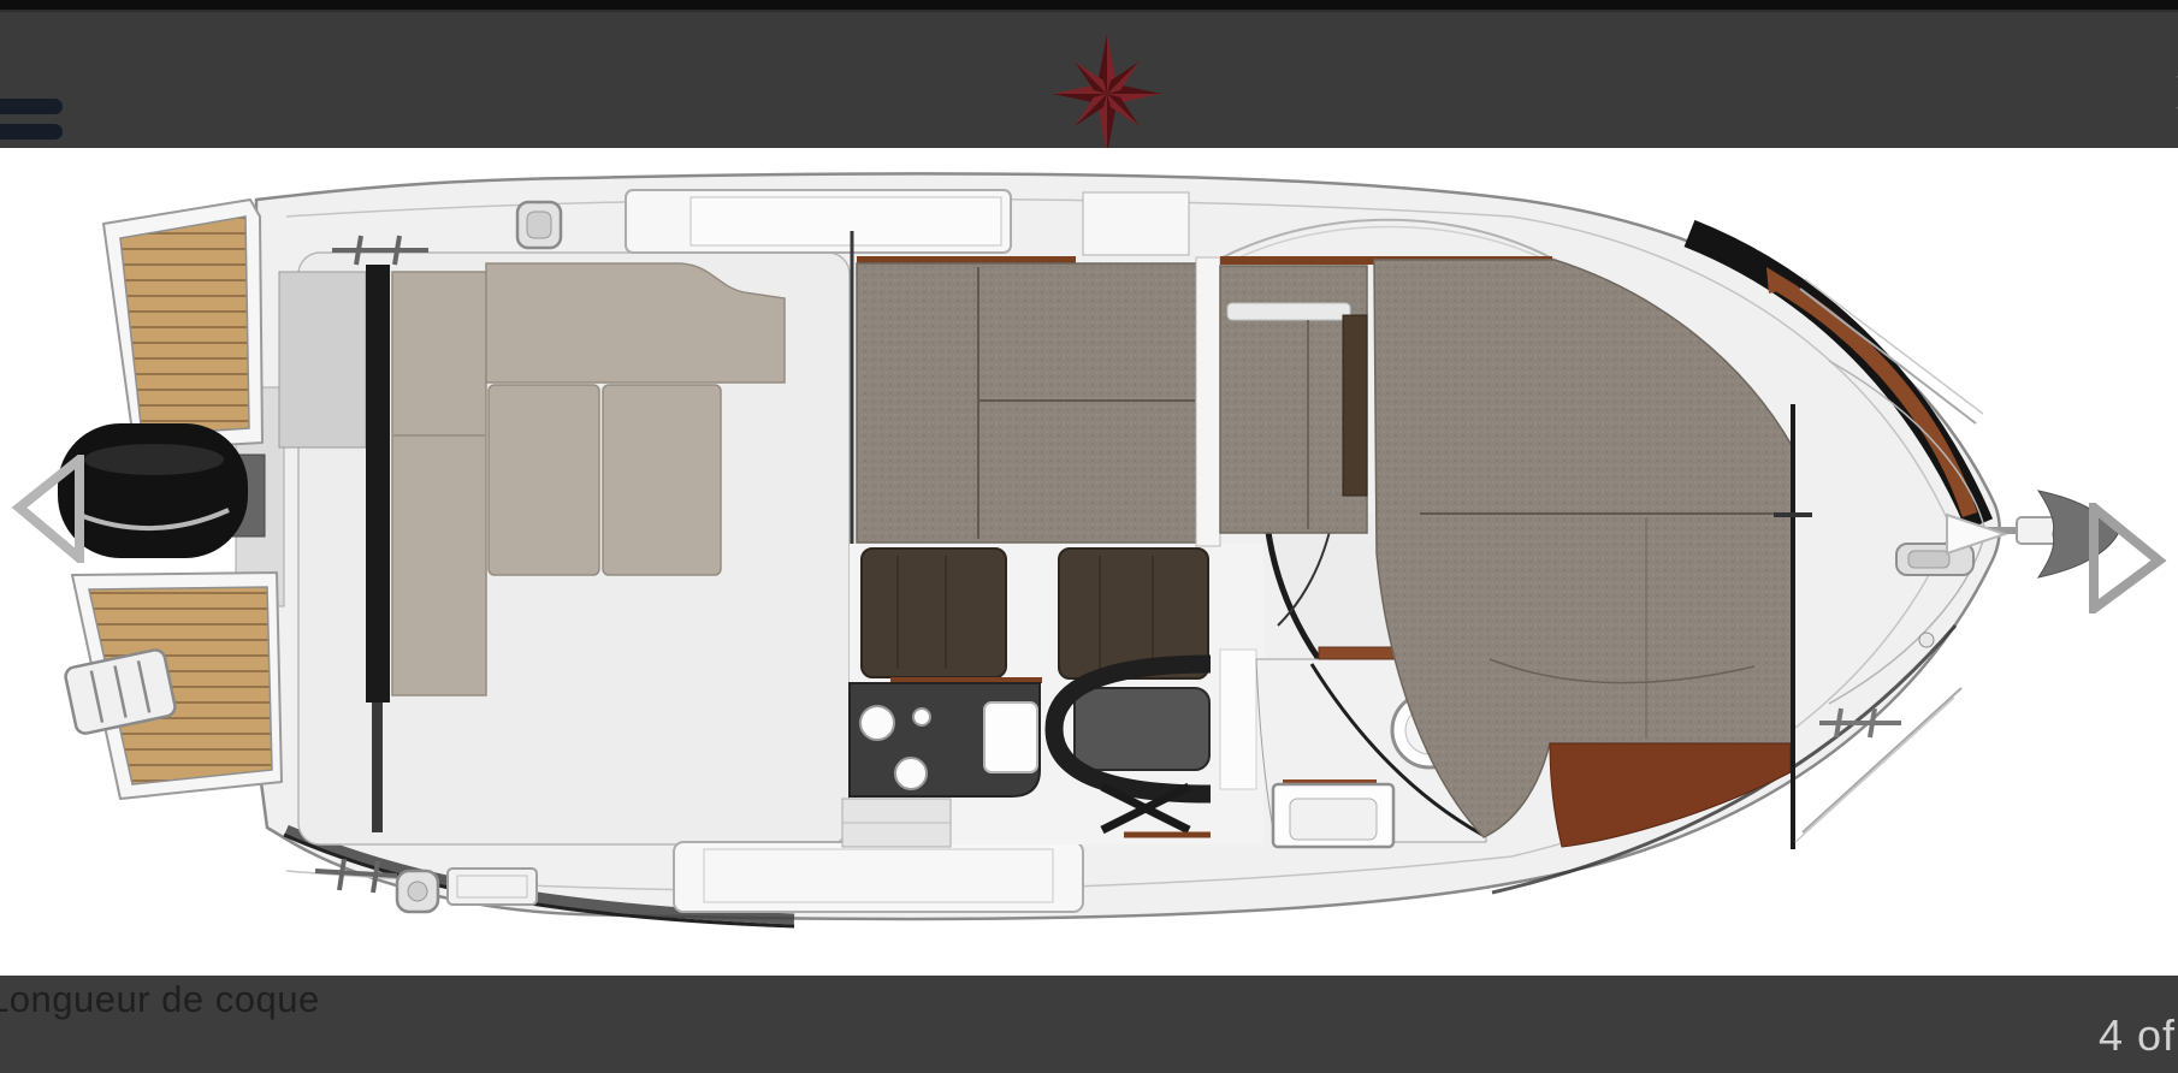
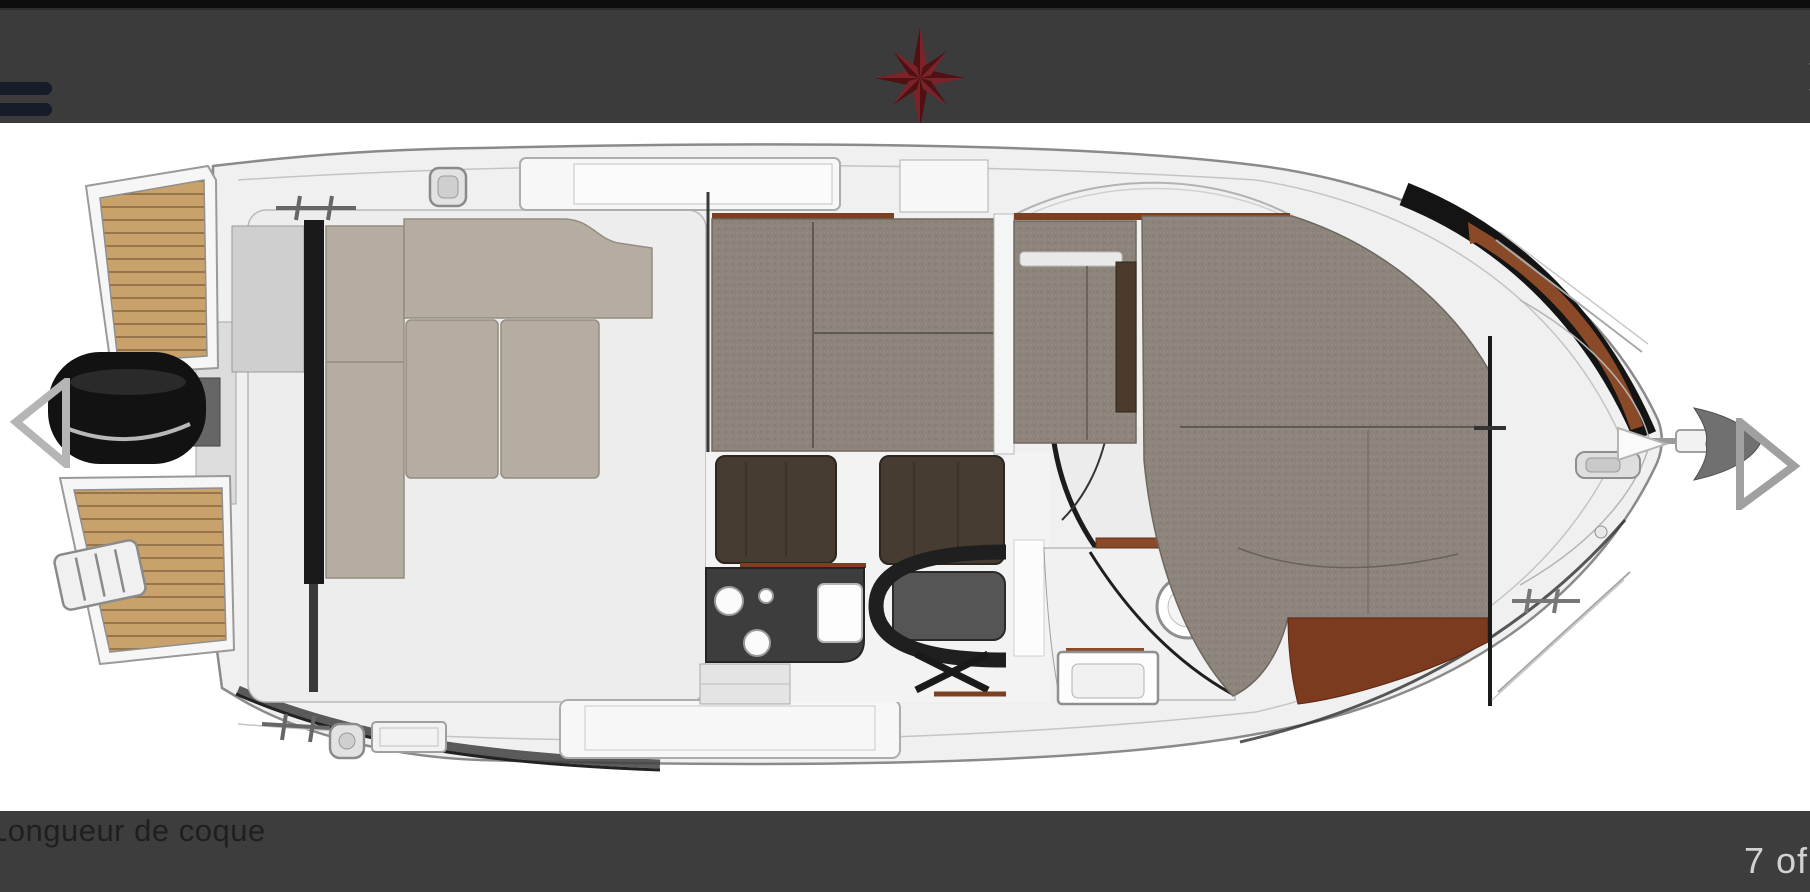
  ongueur de coque
- 4 of
+ 7 of
